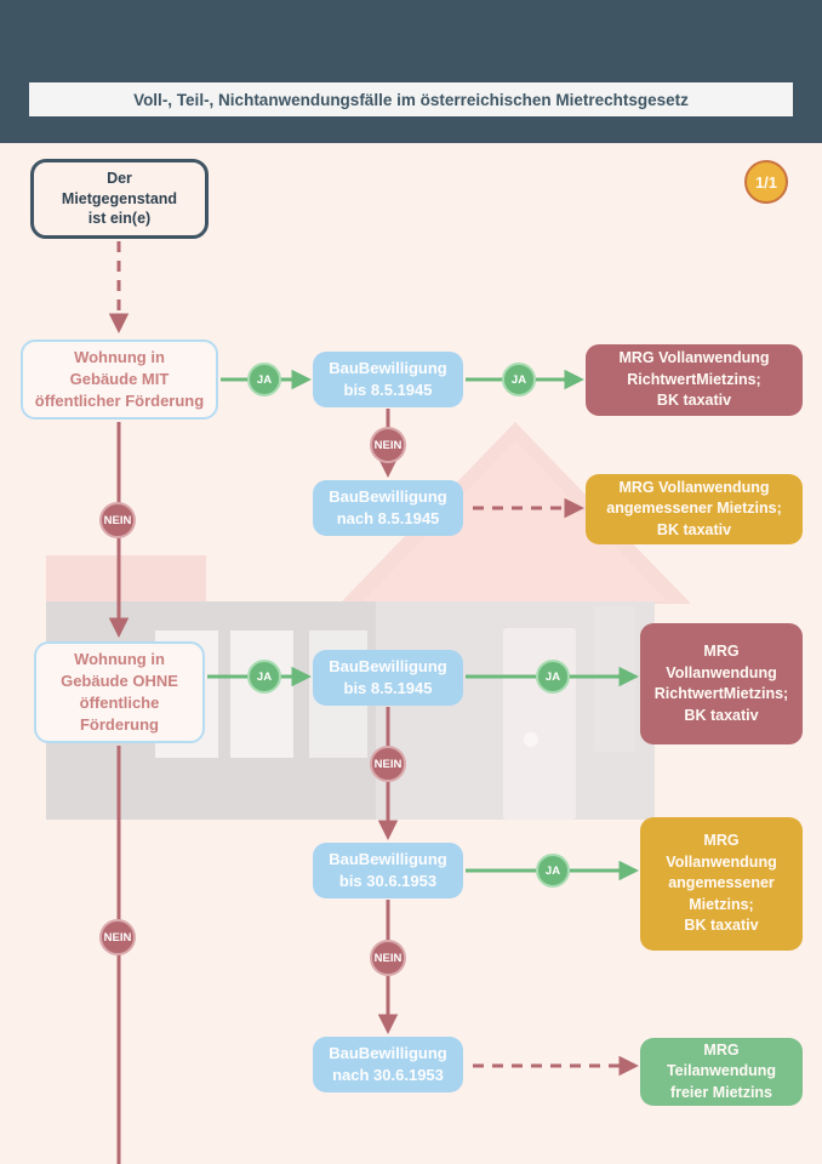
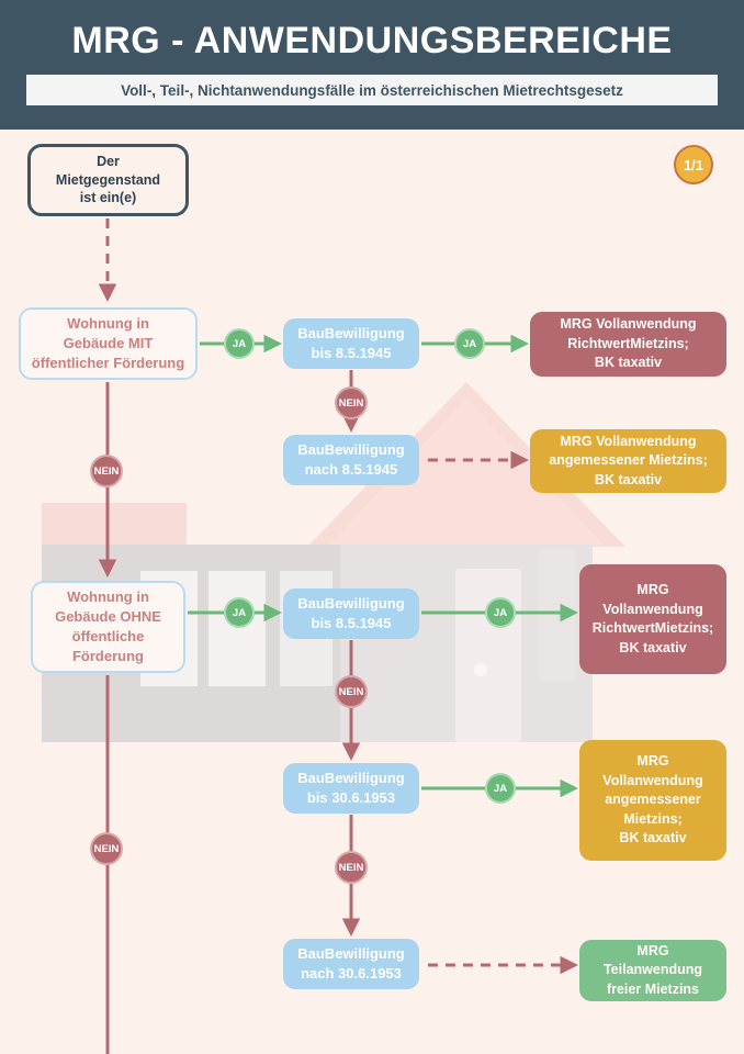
+ MRG - ANWENDUNGSBEREICHE
  Voll-, Teil-, Nichtanwendungsfälle im österreichischen Mietrechtsgesetz
  Der
  Mietgegenstand
  ist ein(e)
  Wohnung in
  Gebäude MIT
  öffentlicher Förderung
  Wohnung in
  Gebäude OHNE
  öffentliche
  Förderung
  BauBewilligung
  bis 8.5.1945
  BauBewilligung
  nach 8.5.1945
  BauBewilligung
  bis 8.5.1945
  BauBewilligung
  bis 30.6.1953
  BauBewilligung
  nach 30.6.1953
  MRG Vollanwendung
  RichtwertMietzins;
  BK taxativ
  MRG Vollanwendung
  angemessener Mietzins;
  BK taxativ
  MRG
  Vollanwendung
  RichtwertMietzins;
  BK taxativ
  MRG
  Vollanwendung
  angemessener
  Mietzins;
  BK taxativ
  MRG
  Teilanwendung
  freier Mietzins
  JA
  JA
  JA
  JA
  JA
  NEIN
  NEIN
  NEIN
  NEIN
  NEIN
  1/1
